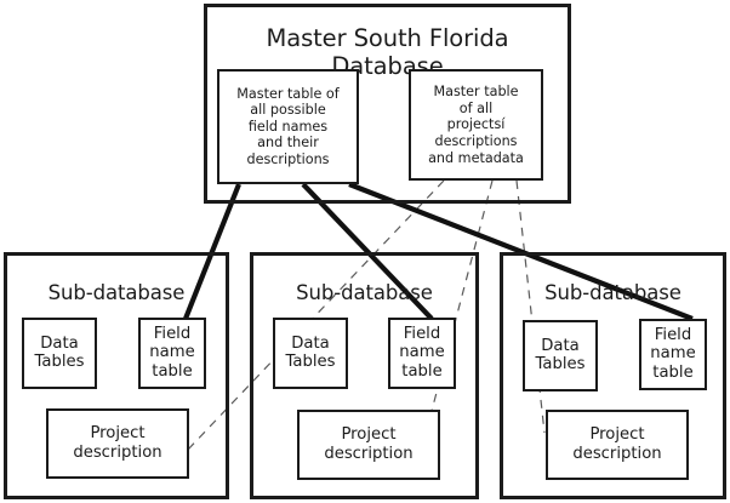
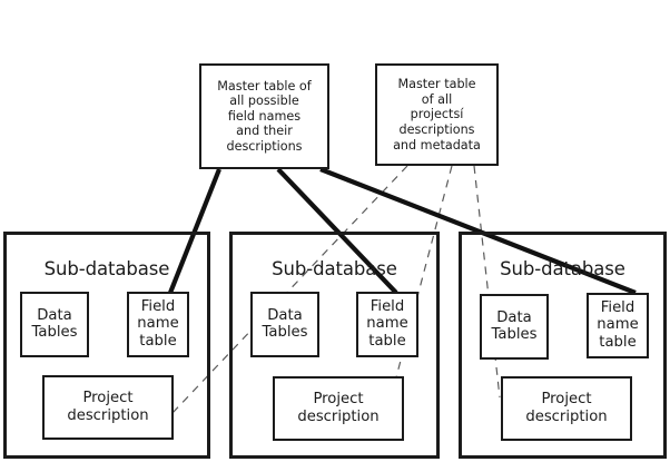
- Master South Florida Database
  Master table of
  all possible
  field names
  and their
  descriptions
  Master table
  of all
  projectsí
  descriptions
  and metadata
  Sub-database
  Data
  Tables
  Field
  name
  table
  Project
  description
  Sub-database
  Data
  Tables
  Field
  name
  table
  Project
  description
  Sub-database
  Data
  Tables
  Field
  name
  table
  Project
  description
